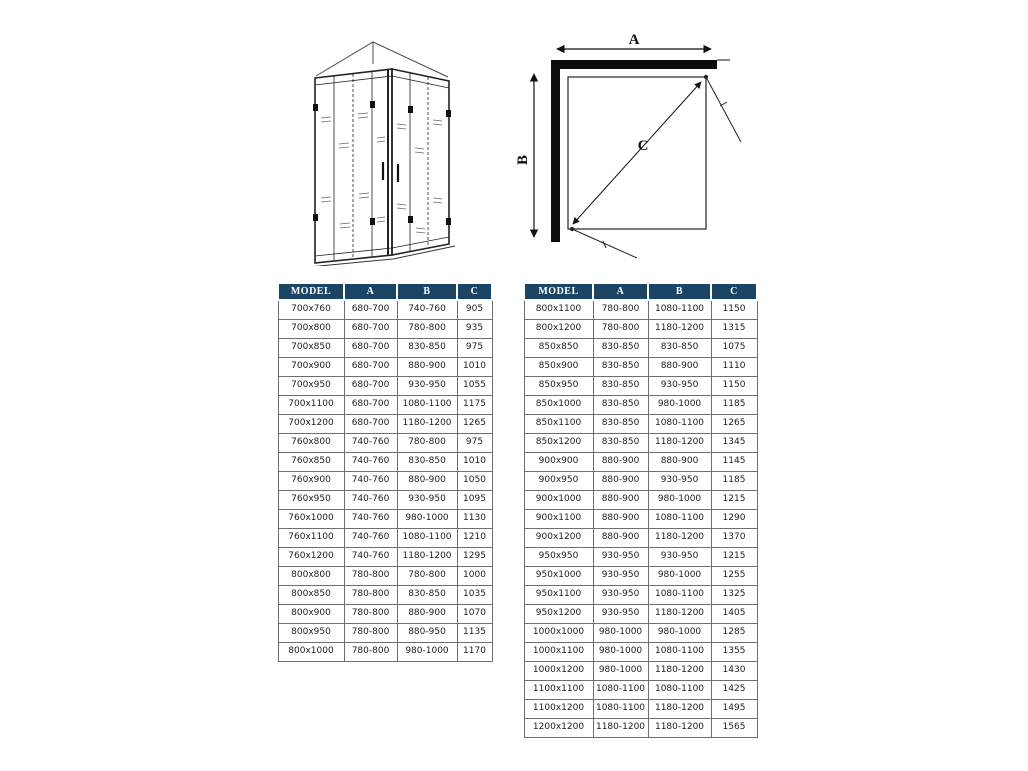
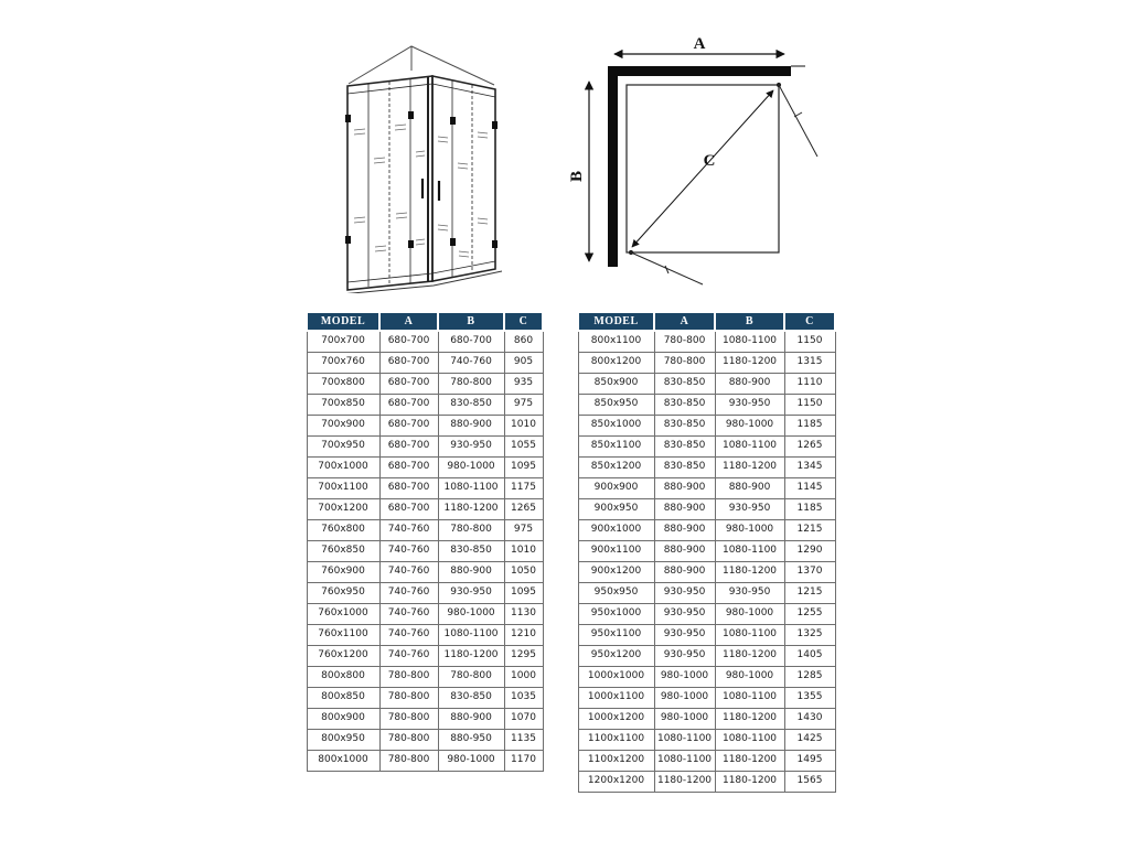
  A
  C
  MODEL	A	B	C
+ 700x700	680-700	680-700	860
  700x760	680-700	740-760	905
  700x800	680-700	780-800	935
  700x850	680-700	830-850	975
  700x900	680-700	880-900	1010
  700x950	680-700	930-950	1055
+ 700x1000	680-700	980-1000	1095
  700x1100	680-700	1080-1100	1175
  700x1200	680-700	1180-1200	1265
  760x800	740-760	780-800	975
  760x850	740-760	830-850	1010
  760x900	740-760	880-900	1050
  760x950	740-760	930-950	1095
  760x1000	740-760	980-1000	1130
  760x1100	740-760	1080-1100	1210
  760x1200	740-760	1180-1200	1295
  800x800	780-800	780-800	1000
  800x850	780-800	830-850	1035
  800x900	780-800	880-900	1070
  800x950	780-800	880-950	1135
  800x1000	780-800	980-1000	1170
  MODEL	A	B	C
  800x1100	780-800	1080-1100	1150
  800x1200	780-800	1180-1200	1315
- 850x850	830-850	830-850	1075
  850x900	830-850	880-900	1110
  850x950	830-850	930-950	1150
  850x1000	830-850	980-1000	1185
  850x1100	830-850	1080-1100	1265
  850x1200	830-850	1180-1200	1345
  900x900	880-900	880-900	1145
  900x950	880-900	930-950	1185
  900x1000	880-900	980-1000	1215
  900x1100	880-900	1080-1100	1290
  900x1200	880-900	1180-1200	1370
  950x950	930-950	930-950	1215
  950x1000	930-950	980-1000	1255
  950x1100	930-950	1080-1100	1325
  950x1200	930-950	1180-1200	1405
  1000x1000	980-1000	980-1000	1285
  1000x1100	980-1000	1080-1100	1355
  1000x1200	980-1000	1180-1200	1430
  1100x1100	1080-1100	1080-1100	1425
  1100x1200	1080-1100	1180-1200	1495
  1200x1200	1180-1200	1180-1200	1565
